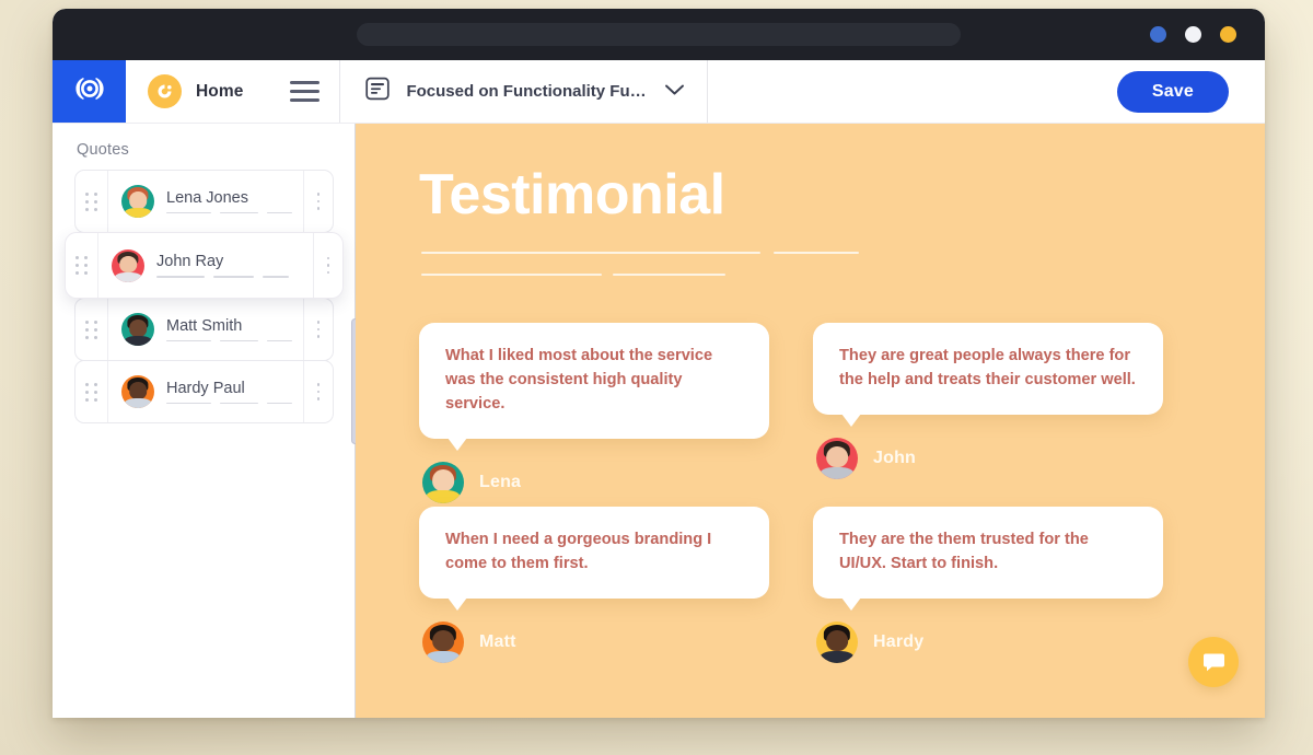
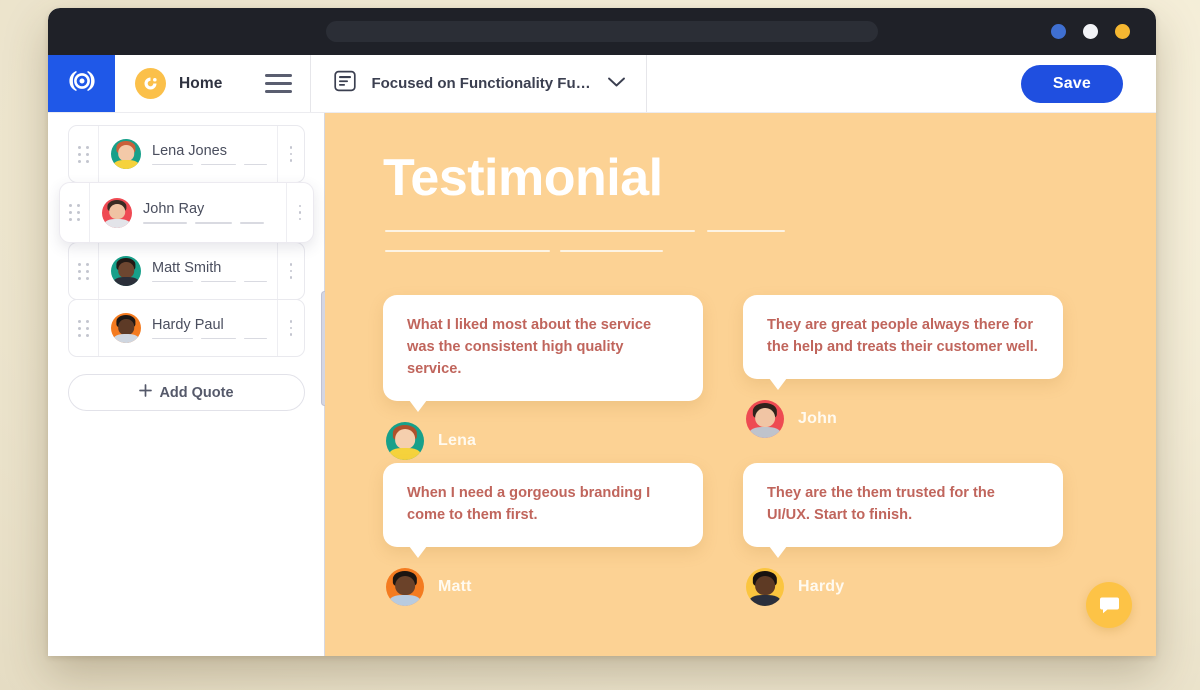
  Home
  Focused on Functionality Fue..
  Save
- Quotes
  Lena Jones
  John Ray
  Matt Smith
  Hardy Paul
+ Add Quote
  Testimonial
  What I liked most about the service was the consistent high quality service.
  Lena
  They are great people always there for the help and treats their customer well.
  John
  When I need a gorgeous branding I come to them first.
  Matt
  They are the them trusted for the UI/UX. Start to finish.
  Hardy
